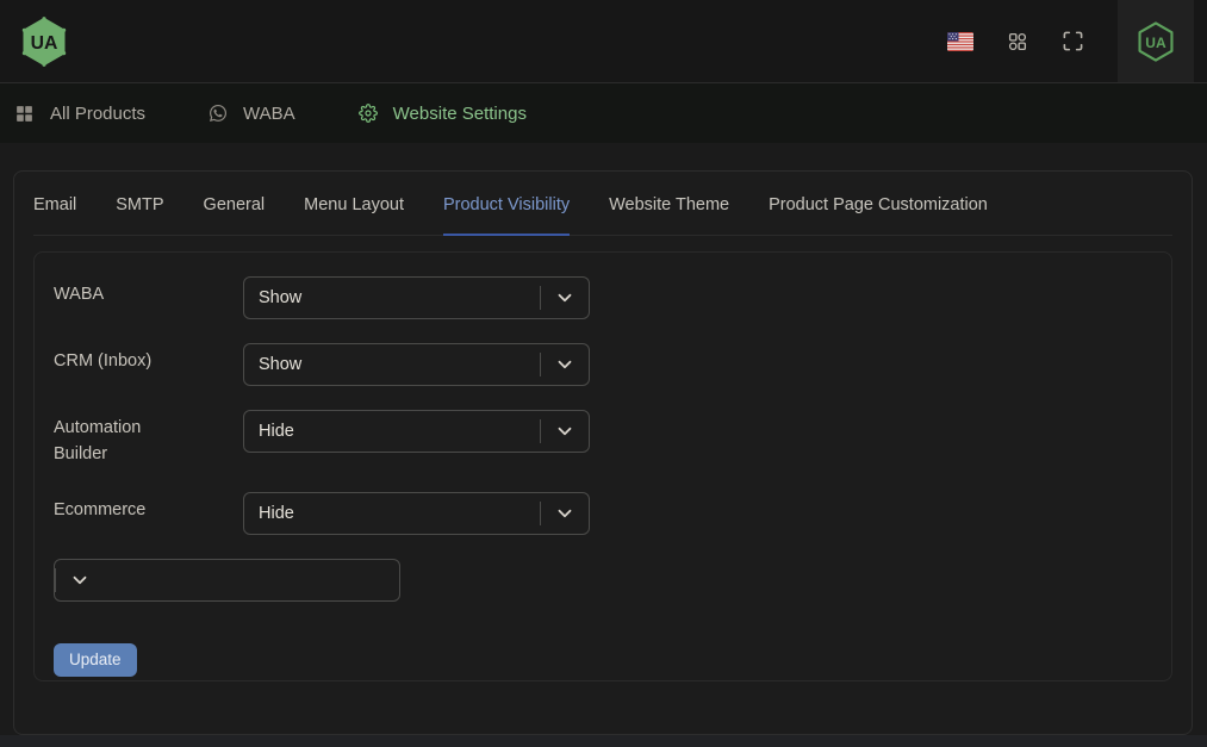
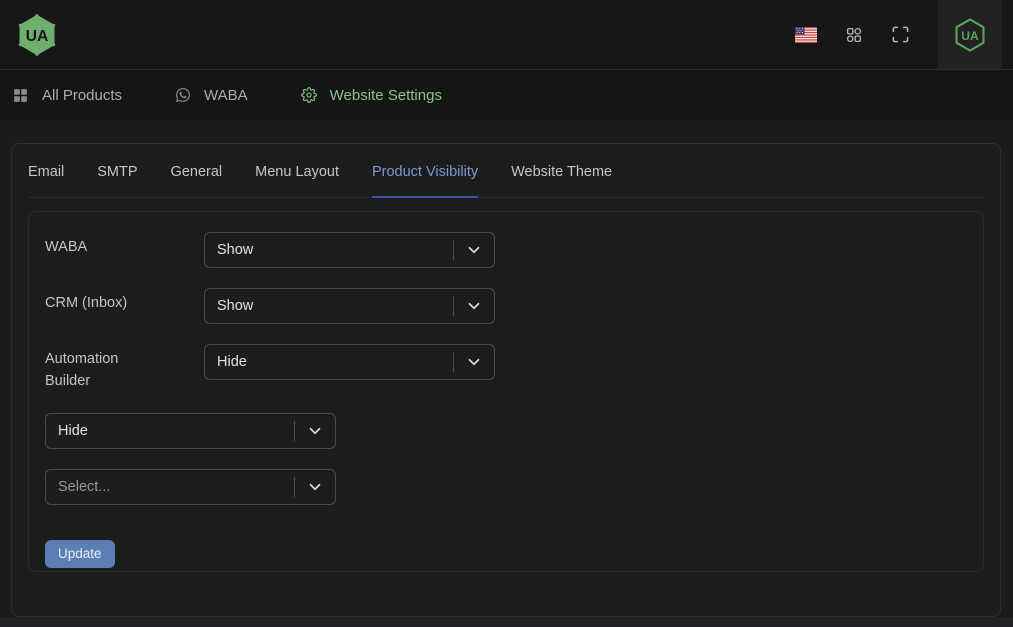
  UA
  UA
  All Products
  WABA
  Website Settings
  Email
  SMTP
  General
  Menu Layout
  Product Visibility
  Website Theme
- Product Page Customization
  WABA
  Show
  CRM (Inbox)
  Show
  Automation Builder
  Hide
- Ecommerce
  Hide
+ Select...
  Update
